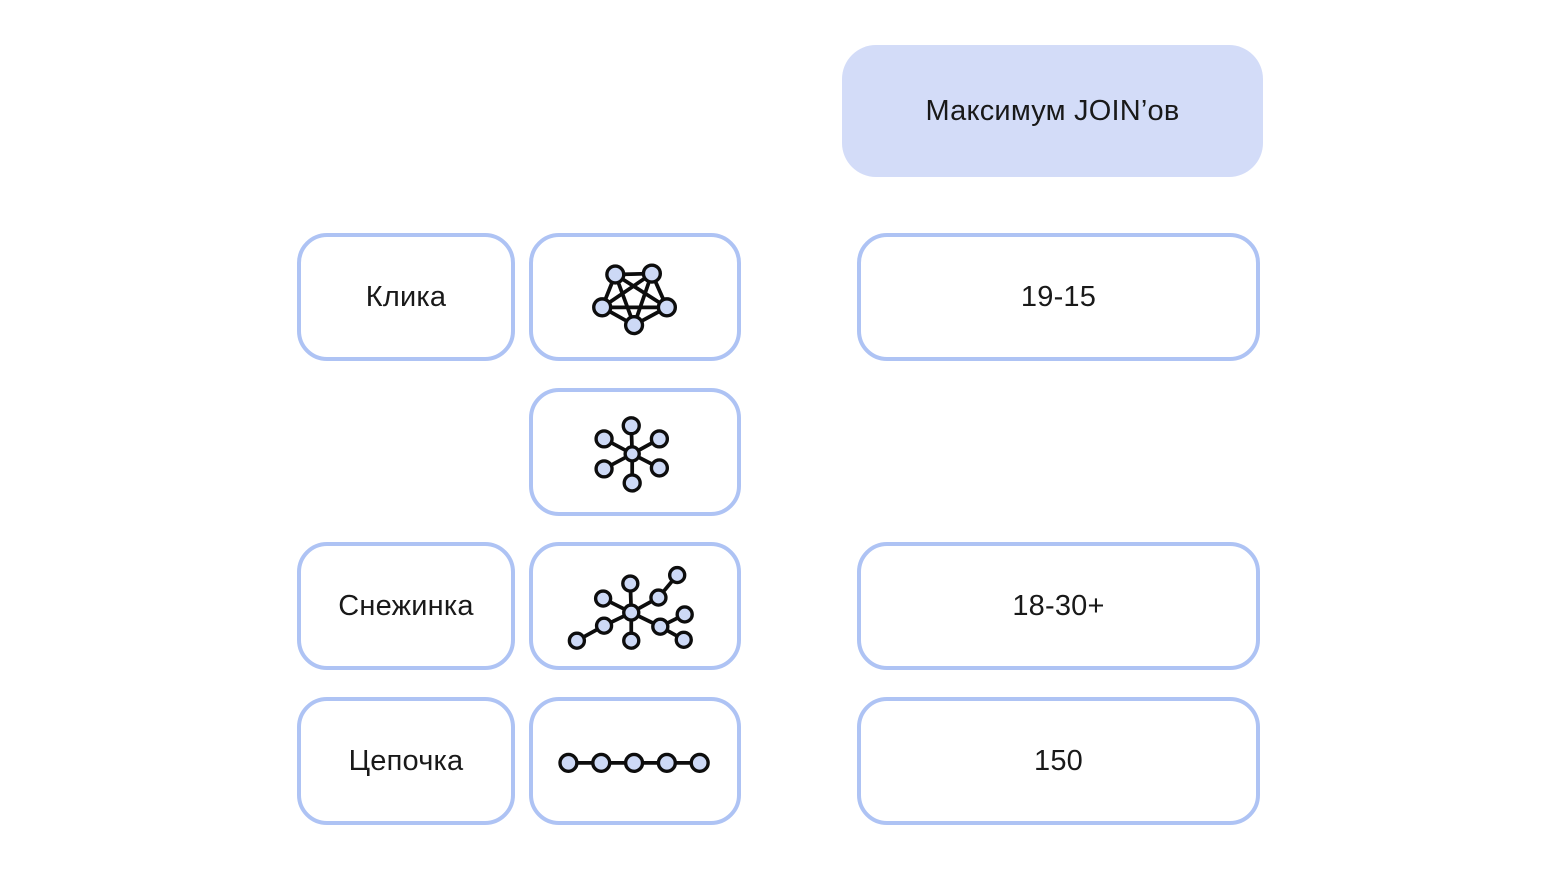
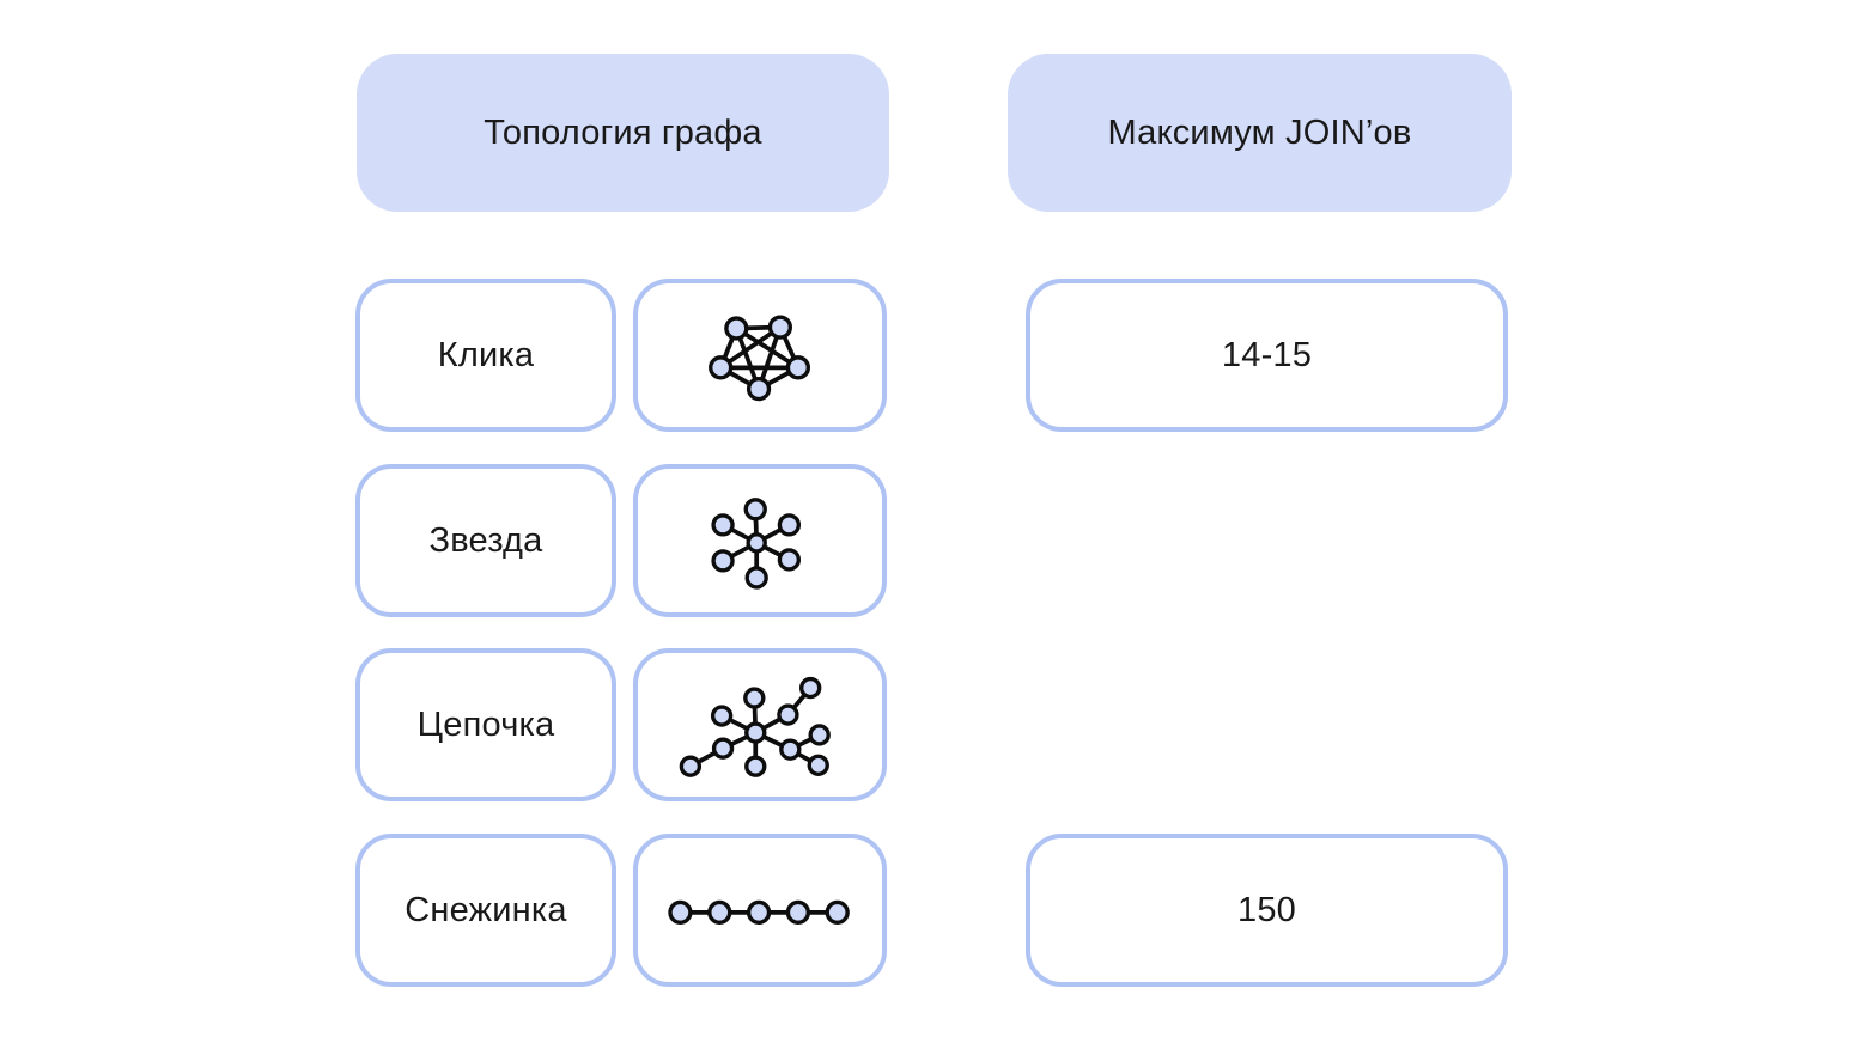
+ Топология графа
  Максимум JOIN’ов
  Клика
- 19-15
+ 14-15
+ Звезда
- Снежинка
+ Цепочка
- 18-30+
- Цепочка
+ Снежинка
  150
